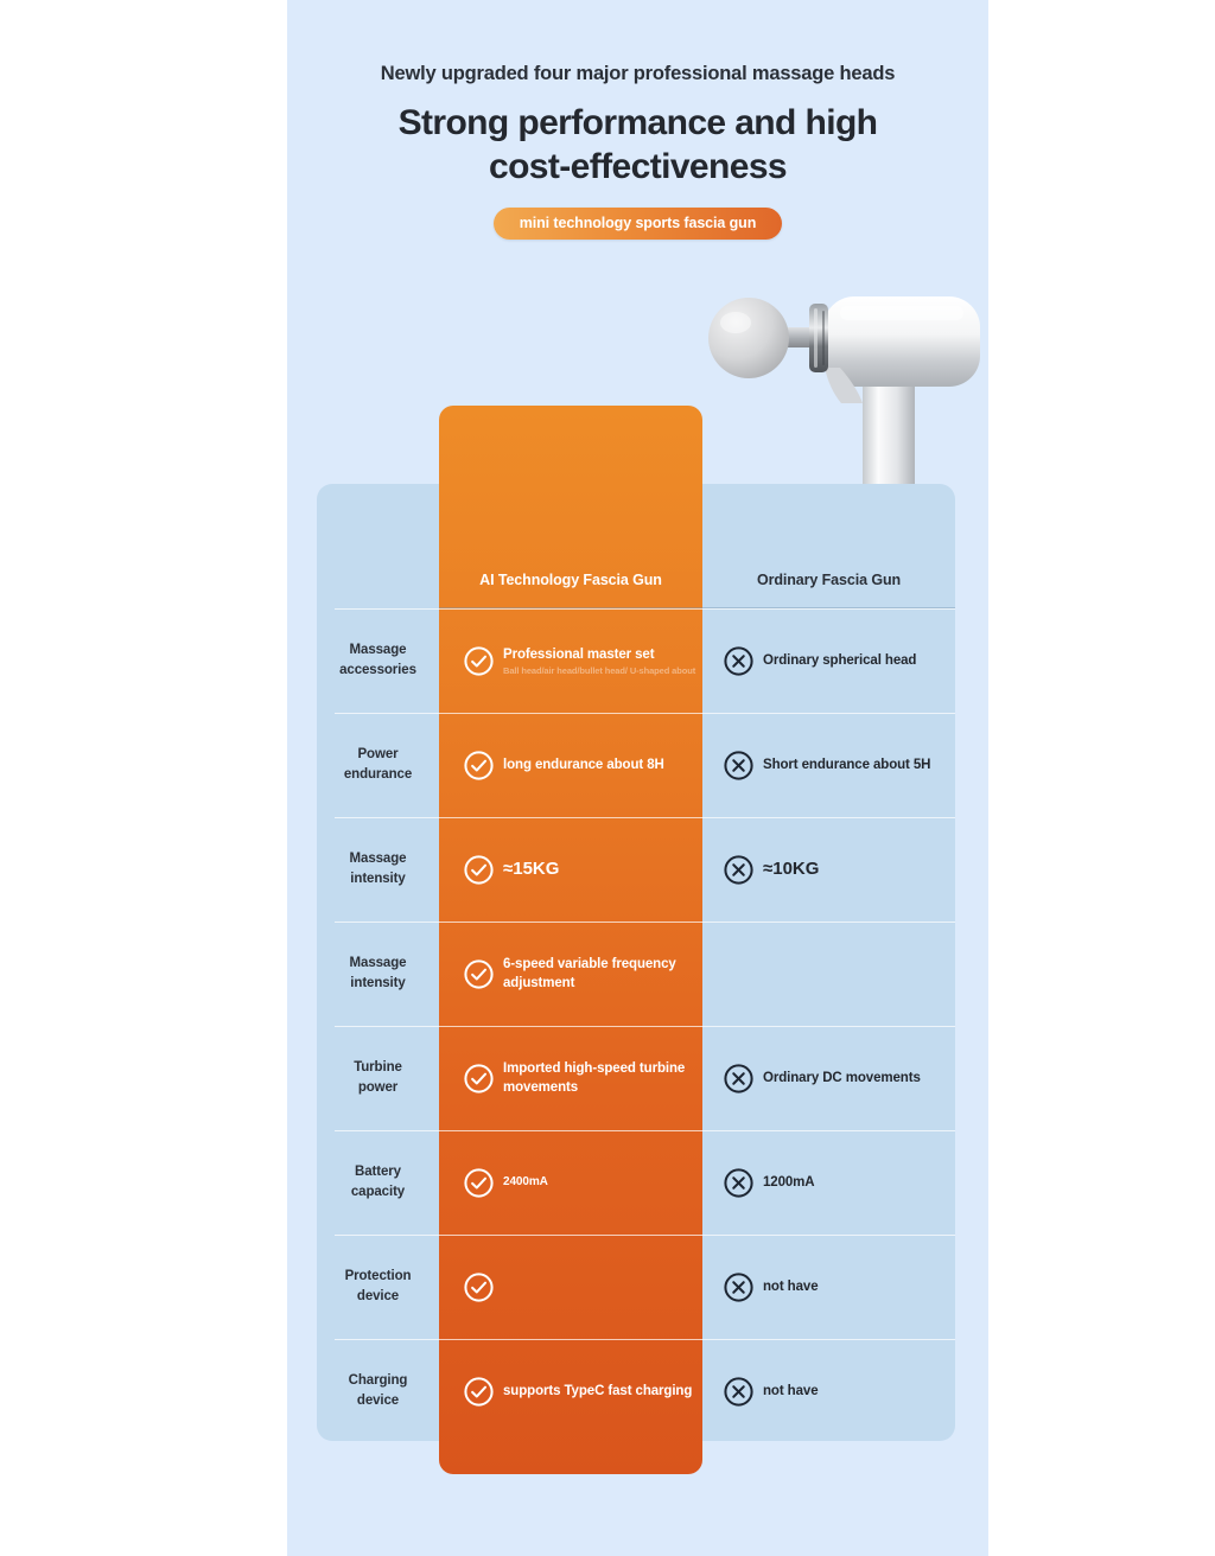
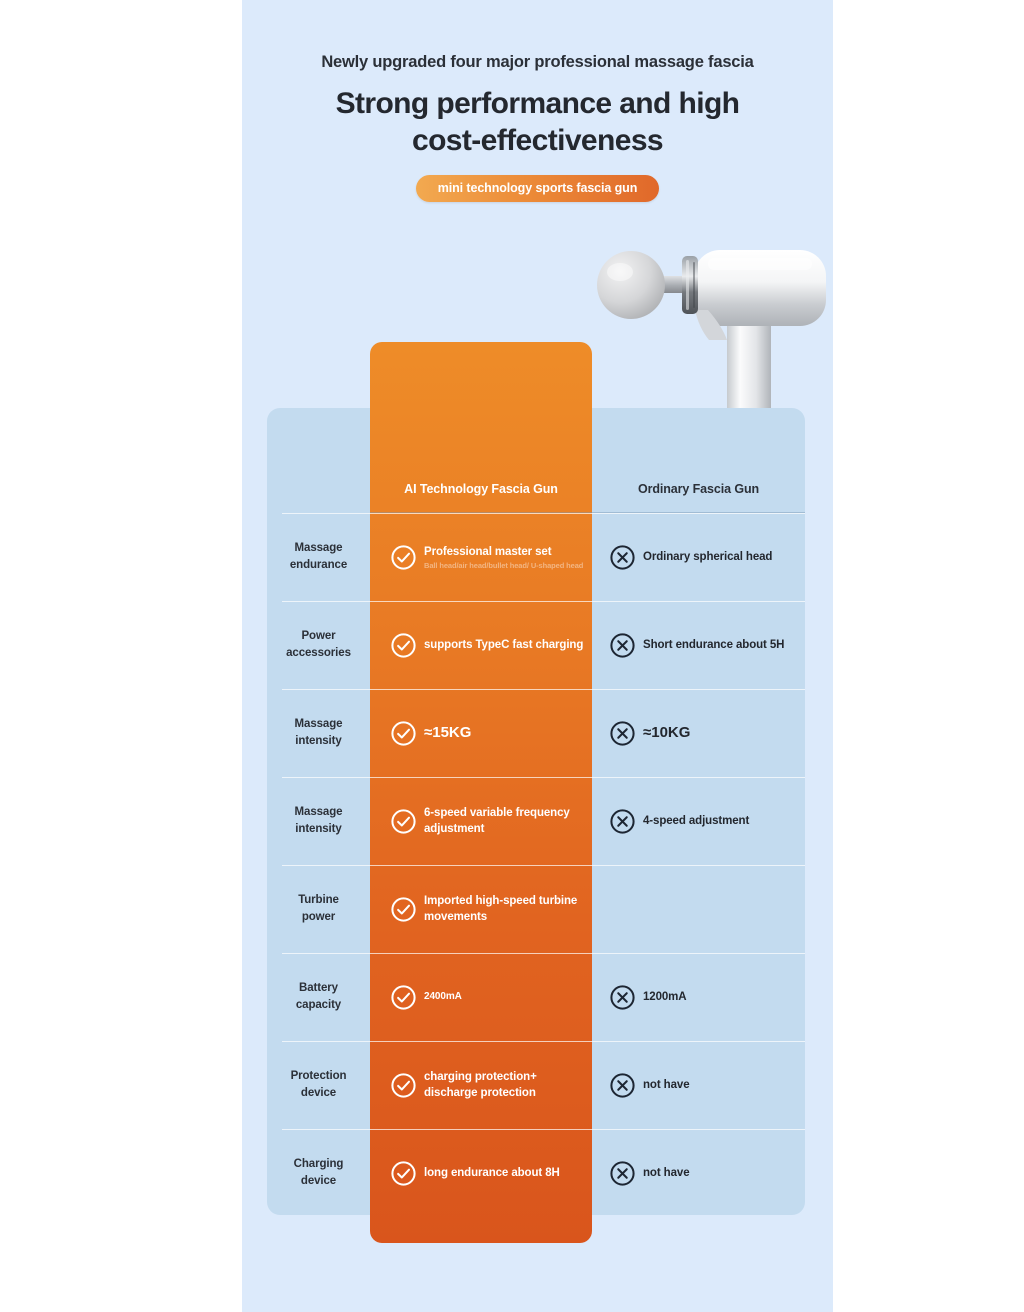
- Newly upgraded four major professional massage heads
+ Newly upgraded four major professional massage fascia
  Strong performance and high
  cost-effectiveness
  mini technology sports fascia gun
  AI Technology Fascia Gun
  Ordinary Fascia Gun
  Massage
- accessories
+ endurance
  Professional master set
- Ball head/air head/bullet head/ U-shaped about
+ Ball head/air head/bullet head/ U-shaped head
  Ordinary spherical head
  Power
- endurance
+ accessories
- long endurance about 8H
+ supports TypeC fast charging
  Short endurance about 5H
  Massage
  intensity
  ≈15KG
  ≈10KG
  Massage
  intensity
  6-speed variable frequency adjustment
+ 4-speed adjustment
  Turbine
  power
  Imported high-speed turbine movements
- Ordinary DC movements
  Battery
  capacity
  2400mA
  1200mA
  Protection
  device
+ charging protection+ discharge protection
  not have
  Charging
  device
- supports TypeC fast charging
+ long endurance about 8H
  not have
